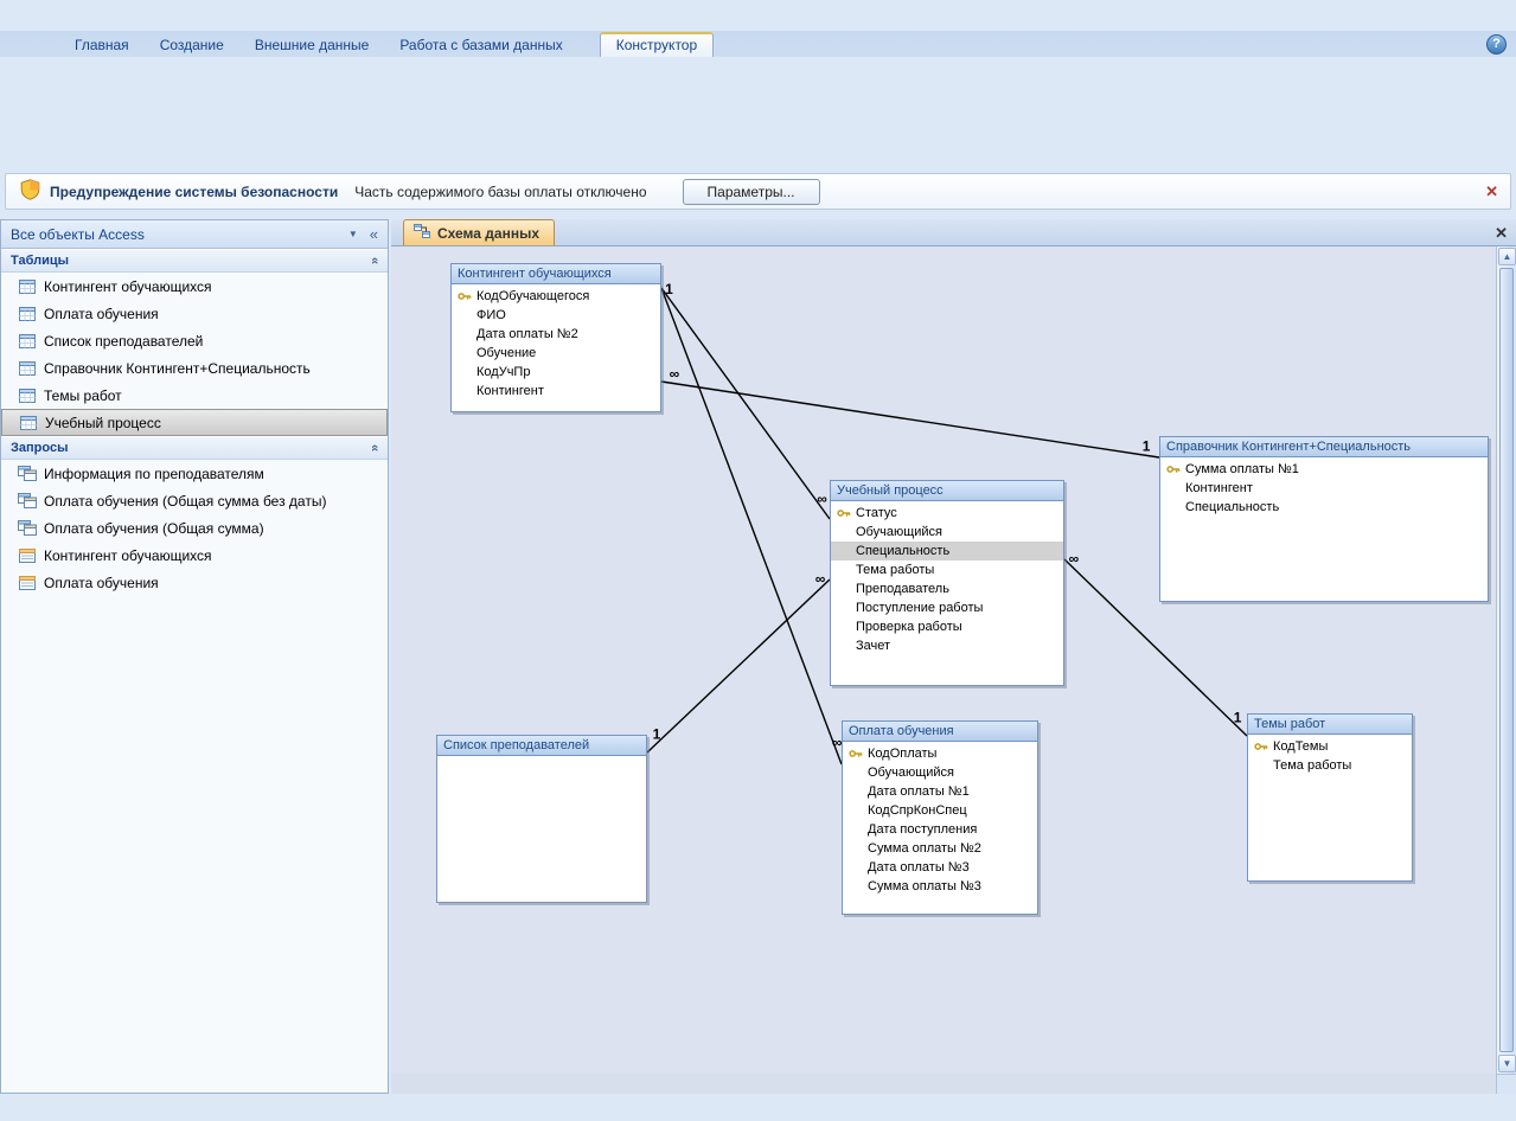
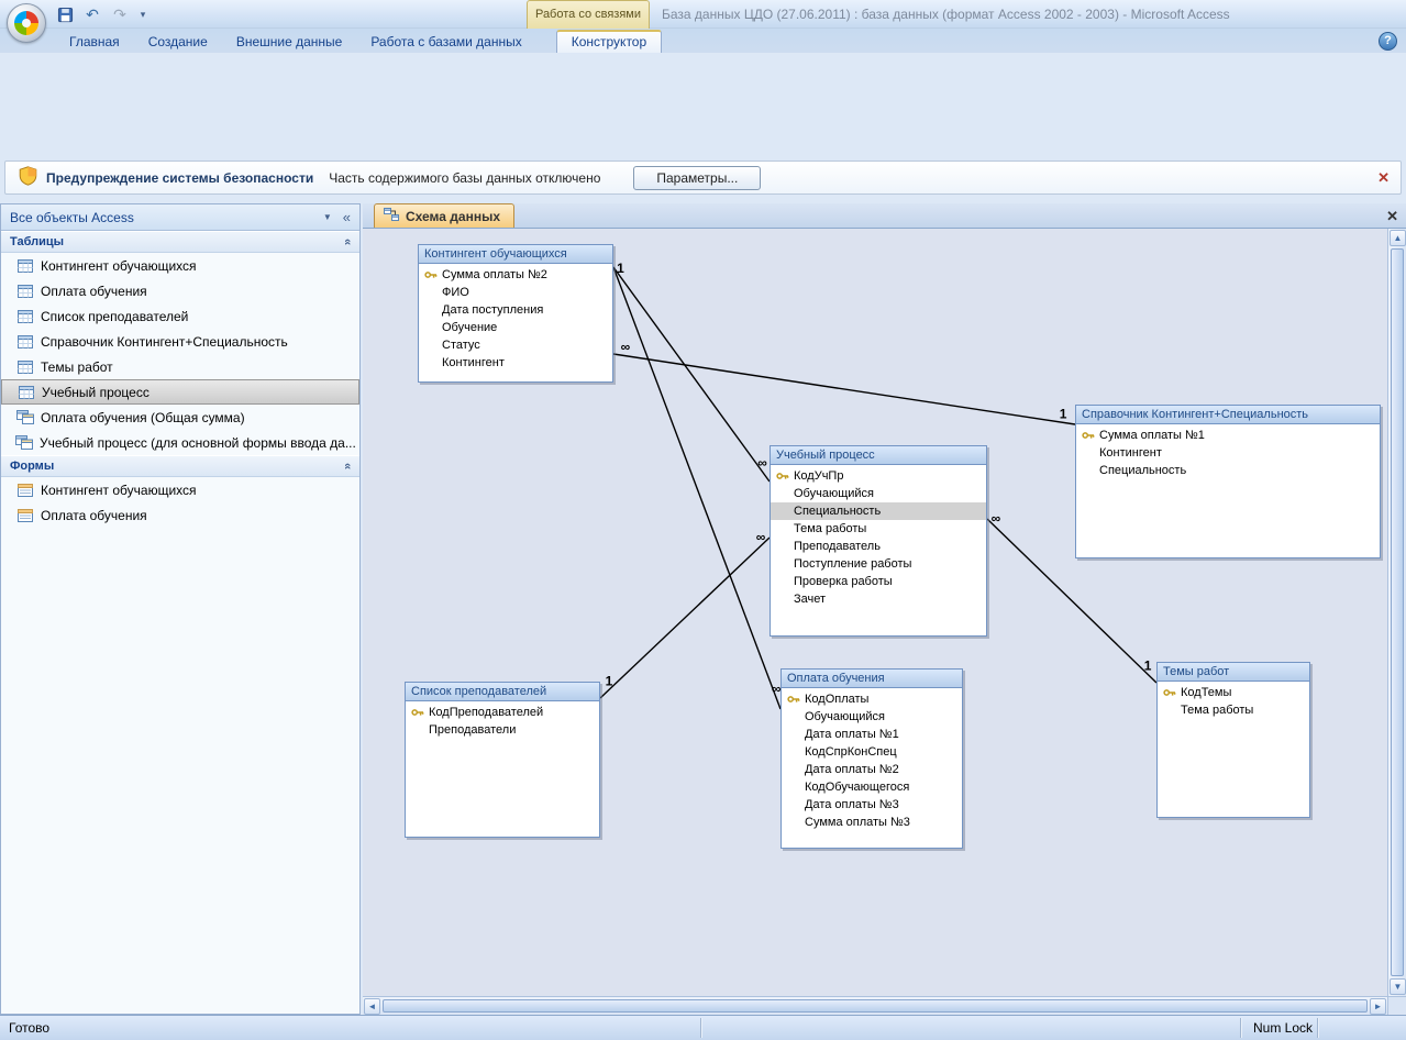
+ ↶
+ ↷
+ ▾
+ Работа со связями
+ База данных ЦДО (27.06.2011) : база данных (формат Access 2002 - 2003) - Microsoft Access
  Главная
  Создание
  Внешние данные
  Работа с базами данных
  Конструктор
  ?
  Предупреждение системы безопасности
- Часть содержимого базы оплаты отключено
+ Часть содержимого базы данных отключено
  Параметры...
  ✕
  Все объекты Access
  ▼
  «
  Таблицы
  Контингент обучающихся
  Оплата обучения
  Список преподавателей
  Справочник Контингент+Специальность
  Темы работ
  Учебный процесс
- Запросы
- Информация по преподавателям
- Оплата обучения (Общая сумма без даты)
  Оплата обучения (Общая сумма)
+ Учебный процесс (для основной формы ввода да...
+ Формы
  Контингент обучающихся
  Оплата обучения
  Схема данных
  ✕
  1
  ∞
  ∞
  ∞
  1
  ∞
  1
  ∞
  1
  Контингент обучающихся
- КодОбучающегося
+ Сумма оплаты №2
  ФИО
- Дата оплаты №2
+ Дата поступления
  Обучение
- КодУчПр
+ Статус
  Контингент
  Учебный процесс
- Статус
+ КодУчПр
  Обучающийся
  Специальность
  Тема работы
  Преподаватель
  Поступление работы
  Проверка работы
  Зачет
  Справочник Контингент+Специальность
  Сумма оплаты №1
  Контингент
  Специальность
  Список преподавателей
+ КодПреподавателей
+ Преподаватели
  Оплата обучения
  КодОплаты
  Обучающийся
  Дата оплаты №1
  КодСпрКонСпец
- Дата поступления
+ Дата оплаты №2
- Сумма оплаты №2
+ КодОбучающегося
  Дата оплаты №3
  Сумма оплаты №3
  Темы работ
  КодТемы
  Тема работы
  ▲
  ▼
+ ◄
+ ►
+ Готово
+ Num Lock
